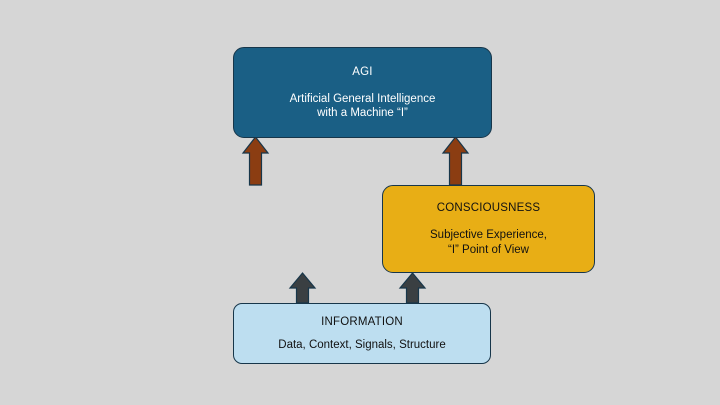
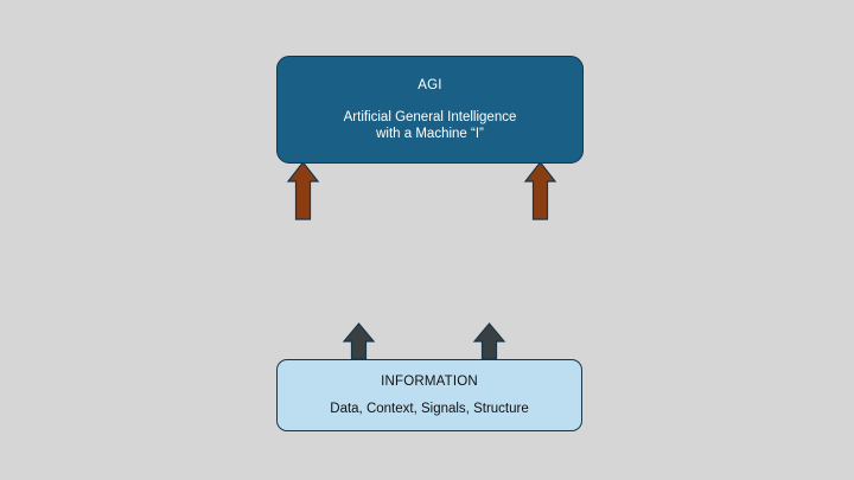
  AGI
  Artificial General Intelligence
  with a Machine “I”
- CONSCIOUSNESS
- Subjective Experience,
- “I” Point of View
  INFORMATION
  Data, Context, Signals, Structure
